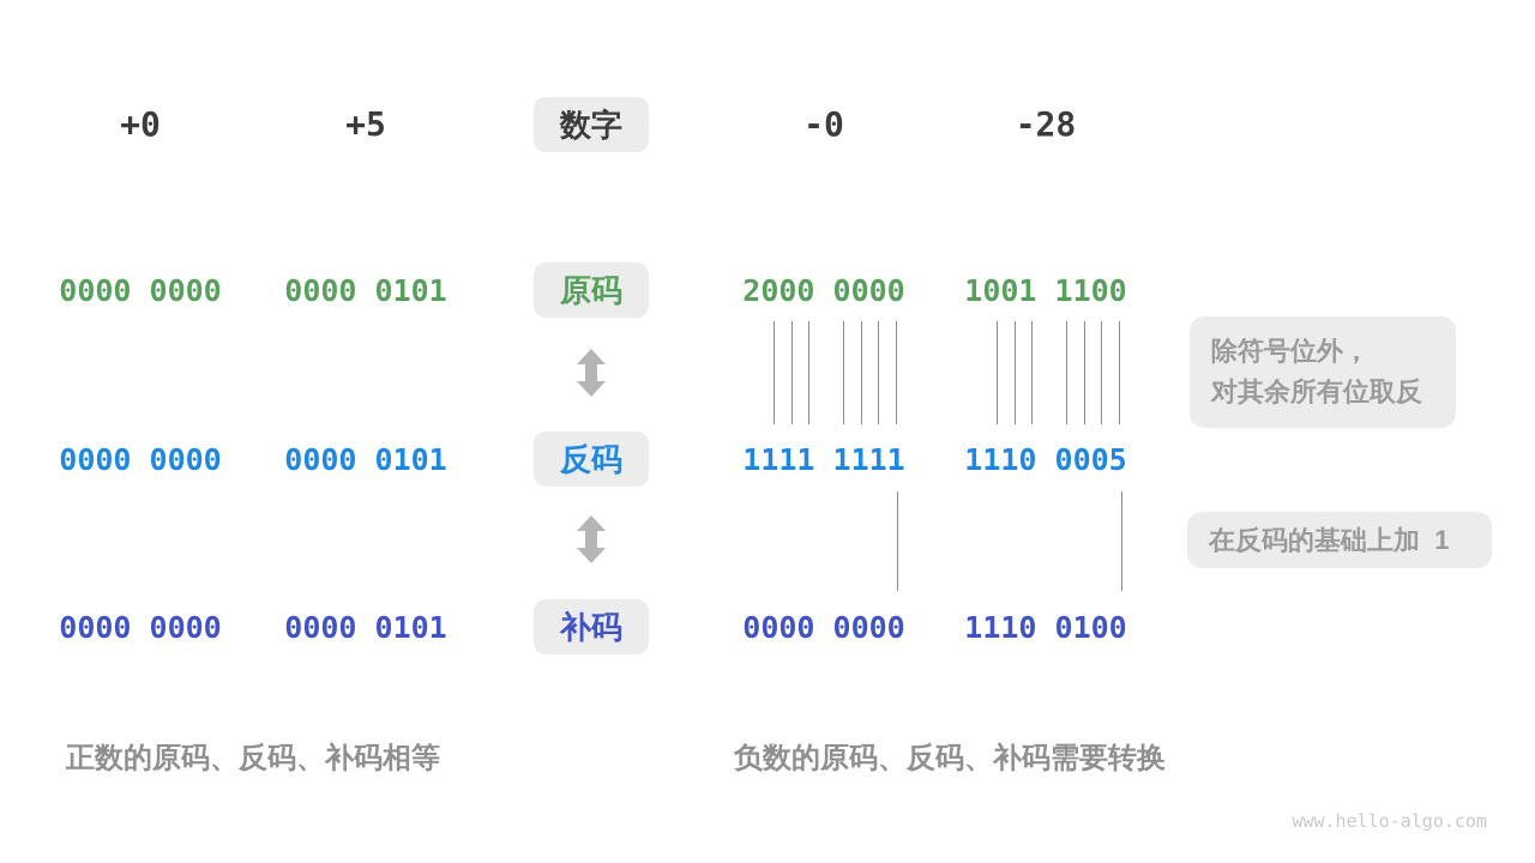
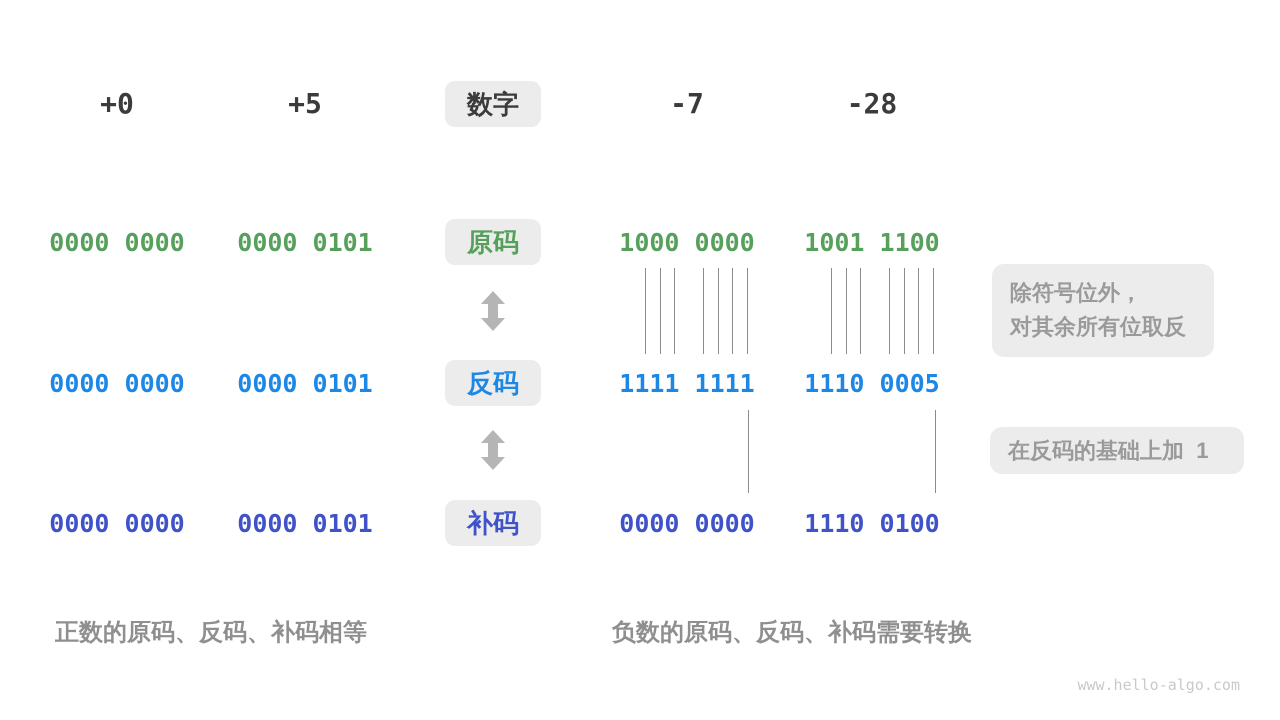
  +0
  +5
- -0
+ -7
  -28
  数字
  0000 0000
  0000 0101
  原码
- 2000 0000
+ 1000 0000
  1001 1100
  0000 0000
  0000 0101
  反码
  1111 1111
  1110 0005
  0000 0000
  0000 0101
  补码
  0000 0000
  1110 0100
  除符号位外，
  对其余所有位取反
  在反码的基础上加 1
  正数的原码、反码、补码相等
  负数的原码、反码、补码需要转换
  www.hello-algo.com
